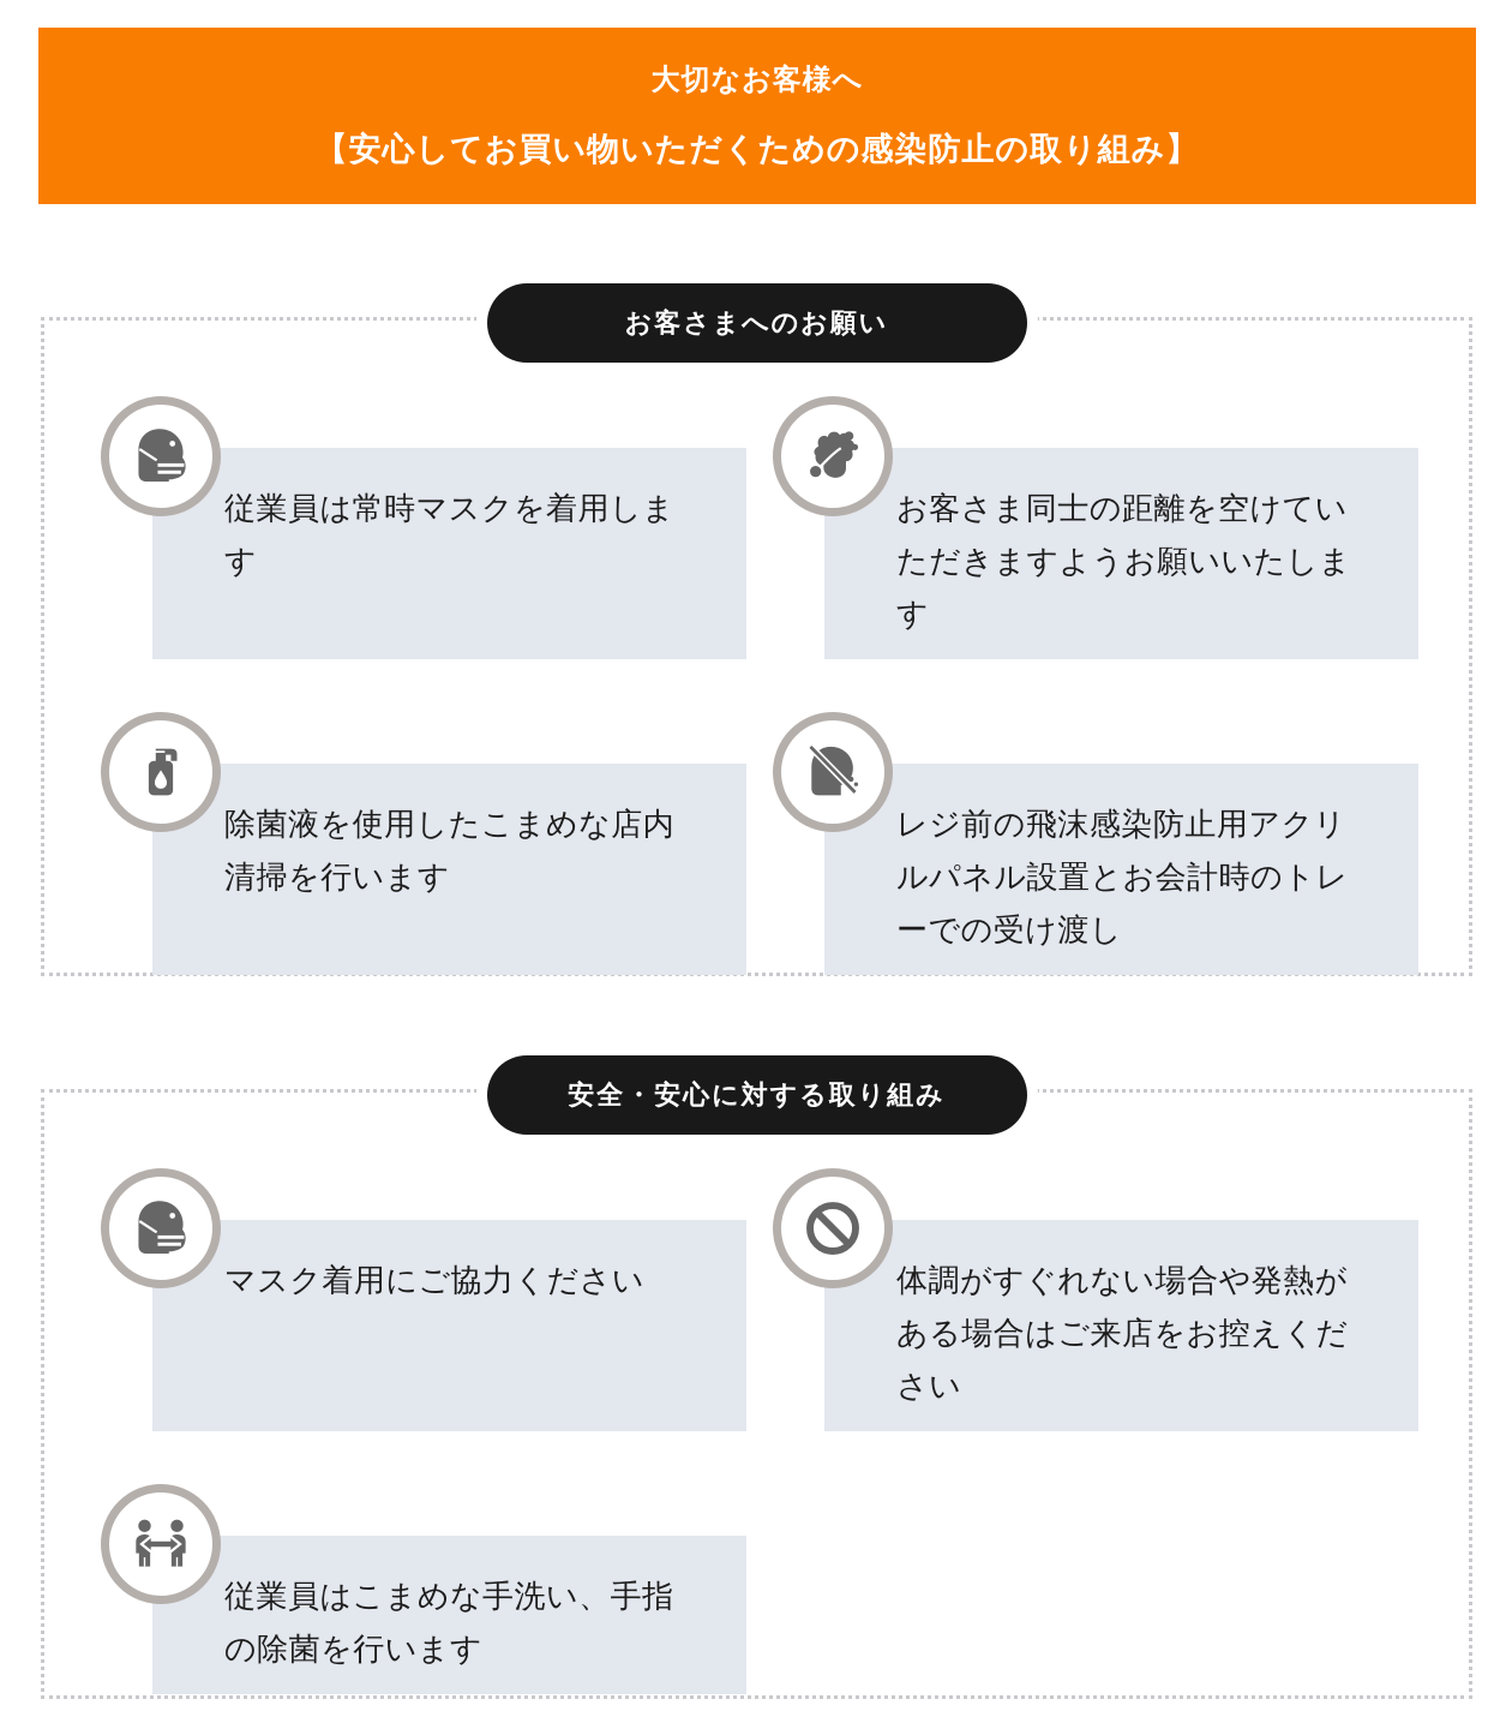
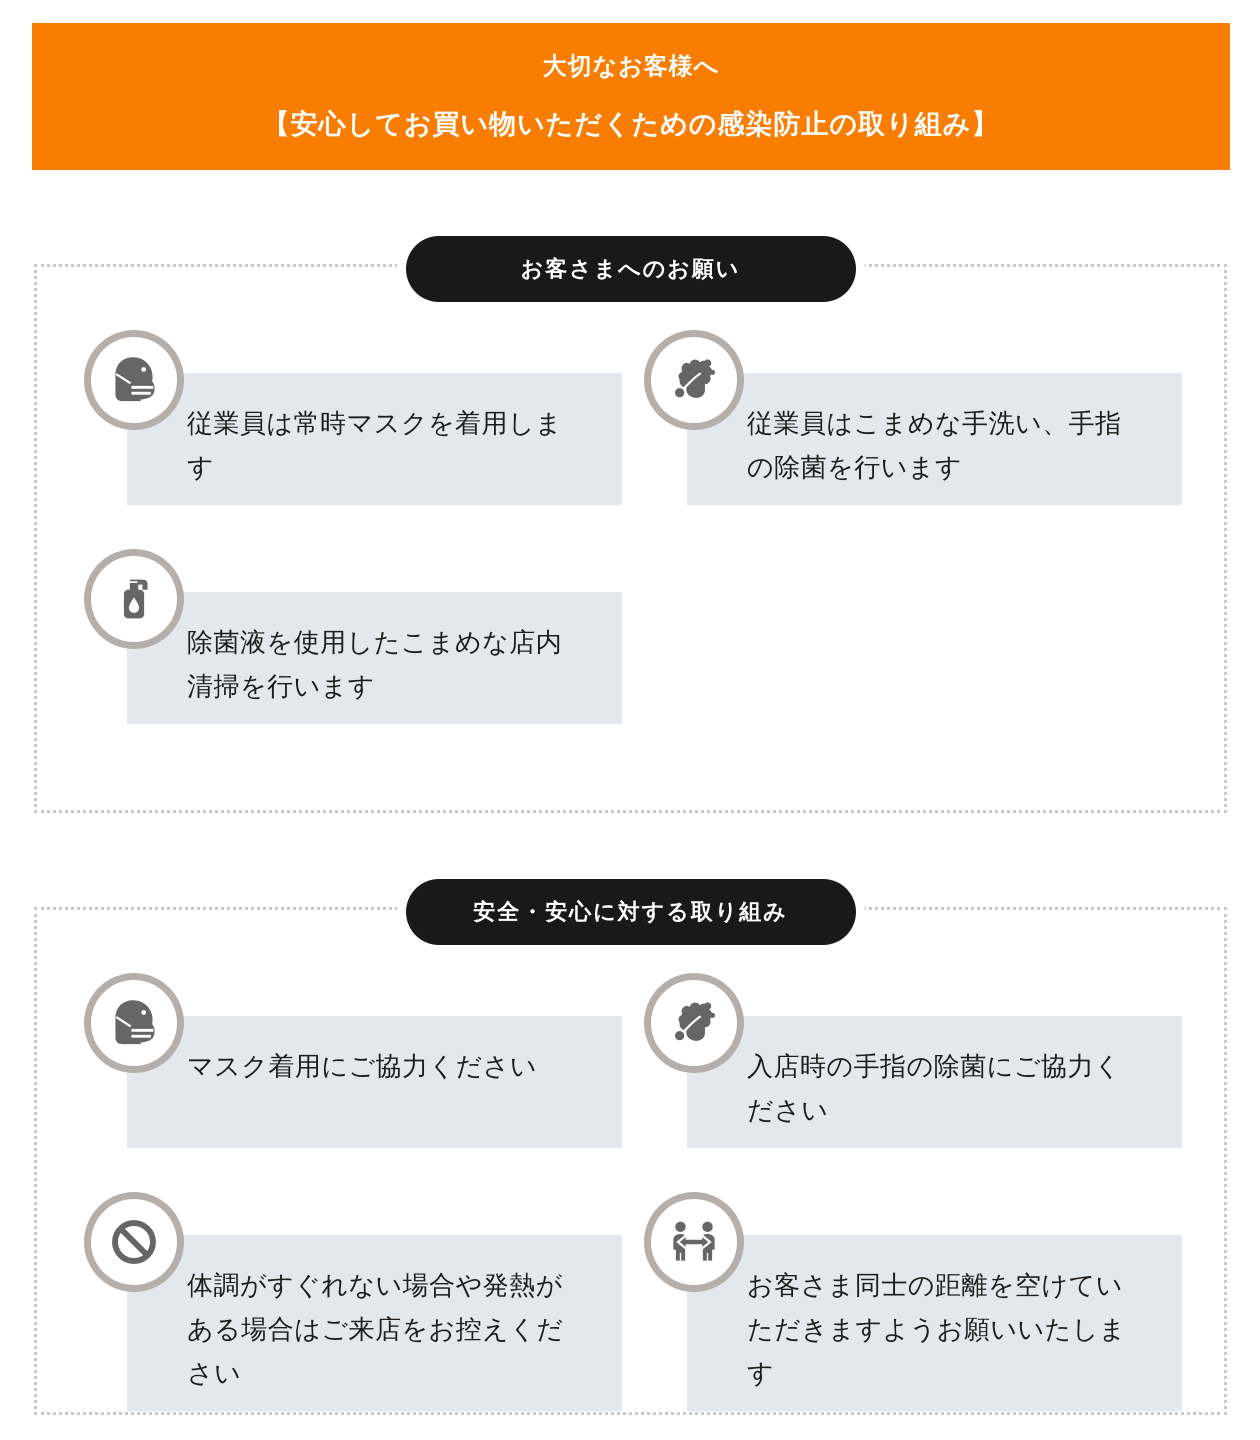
  大切なお客様へ
  【安心してお買い物いただくための感染防止の取り組み】
  お客さまへのお願い
  従業員は常時マスクを着用します
- お客さま同士の距離を空けていただきますようお願いいたします
+ 従業員はこまめな手洗い、手指の除菌を行います
  除菌液を使用したこまめな店内清掃を行います
- レジ前の飛沫感染防止用アクリルパネル設置とお会計時のトレーでの受け渡し
  安全・安心に対する取り組み
  マスク着用にご協力ください
+ 入店時の手指の除菌にご協力ください
  体調がすぐれない場合や発熱がある場合はご来店をお控えください
- 従業員はこまめな手洗い、手指の除菌を行います
+ お客さま同士の距離を空けていただきますようお願いいたします
